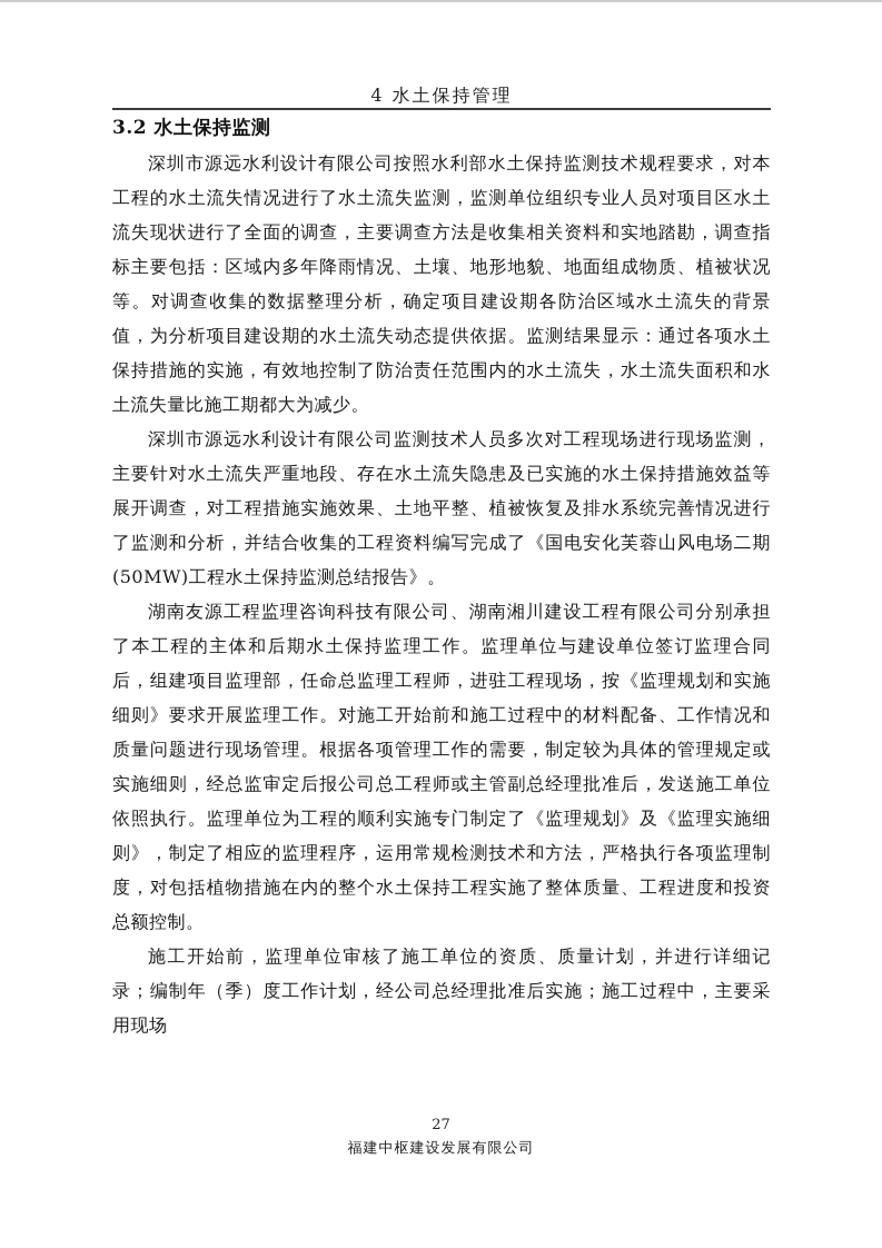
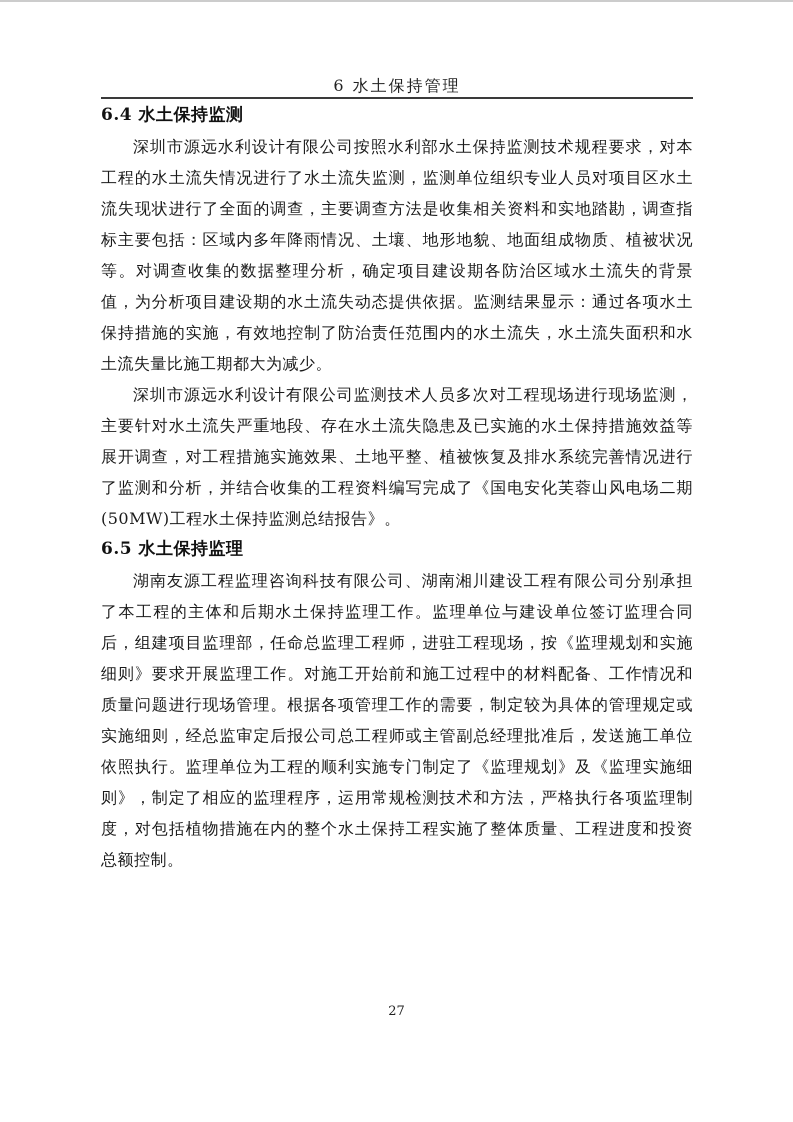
- 4 水土保持管理
+ 6 水土保持管理
- 3.2 水土保持监测
+ 6.4 水土保持监测
  深圳市源远水利设计有限公司按照水利部水土保持监测技术规程要求，对本工程的水土流失情况进行了水土流失监测，监测单位组织专业人员对项目区水土流失现状进行了全面的调查，主要调查方法是收集相关资料和实地踏勘，调查指标主要包括：区域内多年降雨情况、土壤、地形地貌、地面组成物质、植被状况等。对调查收集的数据整理分析，确定项目建设期各防治区域水土流失的背景值，为分析项目建设期的水土流失动态提供依据。监测结果显示：通过各项水土保持措施的实施，有效地控制了防治责任范围内的水土流失，水土流失面积和水土流失量比施工期都大为减少。
  深圳市源远水利设计有限公司监测技术人员多次对工程现场进行现场监测，主要针对水土流失严重地段、存在水土流失隐患及已实施的水土保持措施效益等展开调查，对工程措施实施效果、土地平整、植被恢复及排水系统完善情况进行了监测和分析，并结合收集的工程资料编写完成了《国电安化芙蓉山风电场二期(50MW)工程水土保持监测总结报告》。
+ 6.5 水土保持监理
  湖南友源工程监理咨询科技有限公司、湖南湘川建设工程有限公司分别承担了本工程的主体和后期水土保持监理工作。监理单位与建设单位签订监理合同后，组建项目监理部，任命总监理工程师，进驻工程现场，按《监理规划和实施细则》要求开展监理工作。对施工开始前和施工过程中的材料配备、工作情况和质量问题进行现场管理。根据各项管理工作的需要，制定较为具体的管理规定或实施细则，经总监审定后报公司总工程师或主管副总经理批准后，发送施工单位依照执行。监理单位为工程的顺利实施专门制定了《监理规划》及《监理实施细则》，制定了相应的监理程序，运用常规检测技术和方法，严格执行各项监理制度，对包括植物措施在内的整个水土保持工程实施了整体质量、工程进度和投资总额控制。
- 施工开始前，监理单位审核了施工单位的资质、质量计划，并进行详细记录；编制年（季）度工作计划，经公司总经理批准后实施；施工过程中，主要采用现场
  27
- 福建中枢建设发展有限公司
